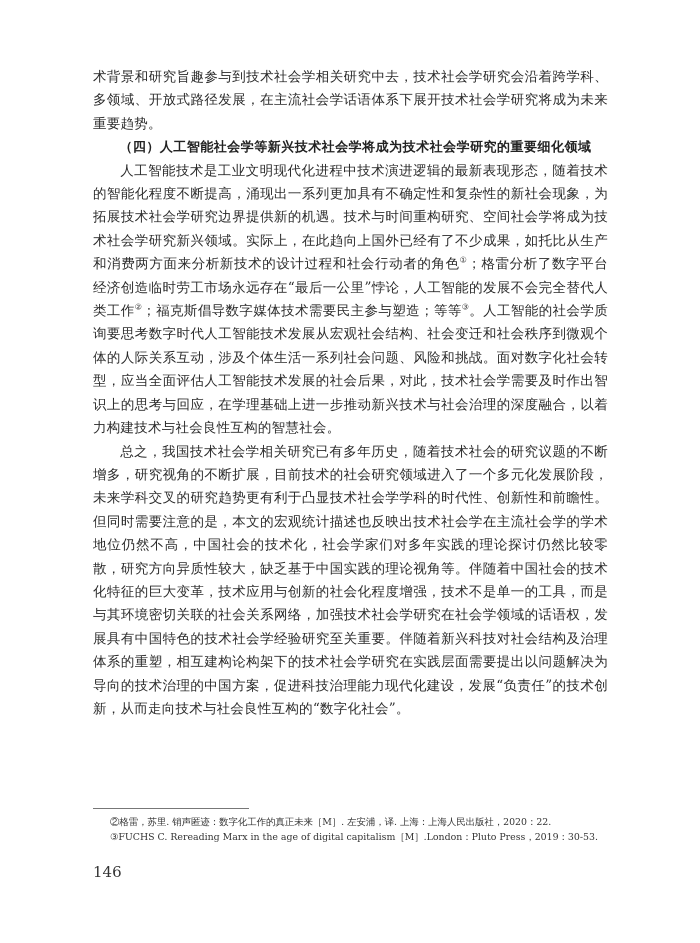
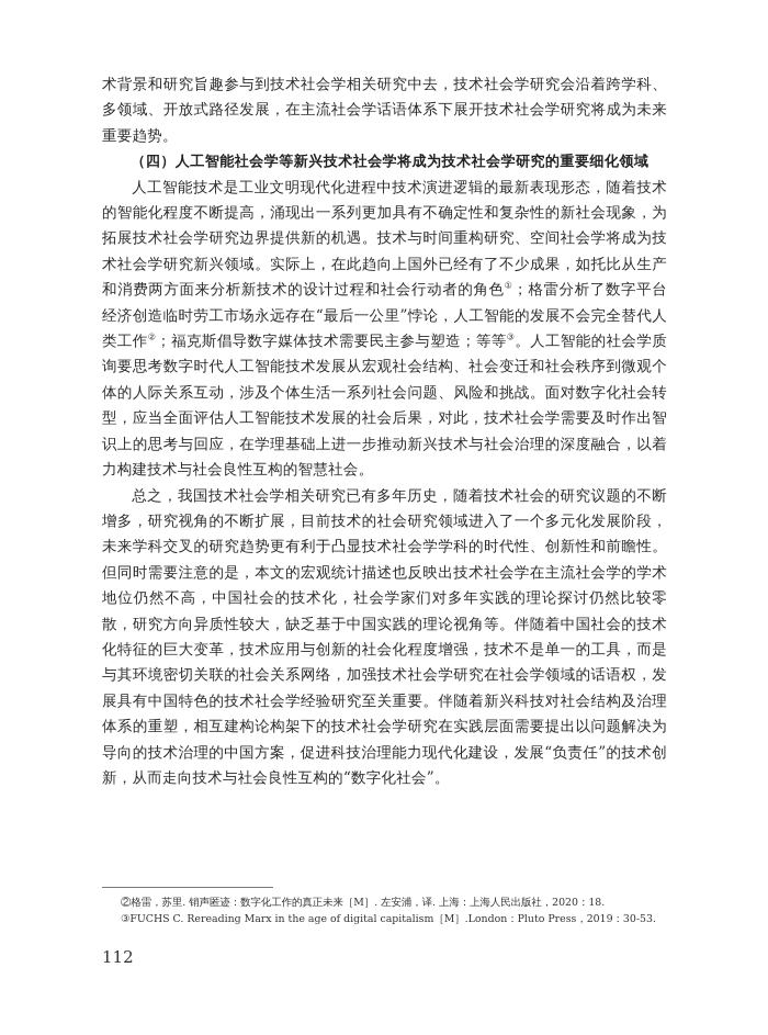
  术背景和研究旨趣参与到技术社会学相关研究中去，技术社会学研究会沿着跨学科、多领域、开放式路径发展，在主流社会学话语体系下展开技术社会学研究将成为未来重要趋势。
  （四）人工智能社会学等新兴技术社会学将成为技术社会学研究的重要细化领域
  人工智能技术是工业文明现代化进程中技术演进逻辑的最新表现形态，随着技术的智能化程度不断提高，涌现出一系列更加具有不确定性和复杂性的新社会现象，为拓展技术社会学研究边界提供新的机遇。技术与时间重构研究、空间社会学将成为技术社会学研究新兴领域。实际上，在此趋向上国外已经有了不少成果，如托比从生产和消费两方面来分析新技术的设计过程和社会行动者的角色①；格雷分析了数字平台经济创造临时劳工市场永远存在“最后一公里”悖论，人工智能的发展不会完全替代人类工作②；福克斯倡导数字媒体技术需要民主参与塑造；等等③。人工智能的社会学质询要思考数字时代人工智能技术发展从宏观社会结构、社会变迁和社会秩序到微观个体的人际关系互动，涉及个体生活一系列社会问题、风险和挑战。面对数字化社会转型，应当全面评估人工智能技术发展的社会后果，对此，技术社会学需要及时作出智识上的思考与回应，在学理基础上进一步推动新兴技术与社会治理的深度融合，以着力构建技术与社会良性互构的智慧社会。
  总之，我国技术社会学相关研究已有多年历史，随着技术社会的研究议题的不断增多，研究视角的不断扩展，目前技术的社会研究领域进入了一个多元化发展阶段，未来学科交叉的研究趋势更有利于凸显技术社会学学科的时代性、创新性和前瞻性。但同时需要注意的是，本文的宏观统计描述也反映出技术社会学在主流社会学的学术地位仍然不高，中国社会的技术化，社会学家们对多年实践的理论探讨仍然比较零散，研究方向异质性较大，缺乏基于中国实践的理论视角等。伴随着中国社会的技术化特征的巨大变革，技术应用与创新的社会化程度增强，技术不是单一的工具，而是与其环境密切关联的社会关系网络，加强技术社会学研究在社会学领域的话语权，发展具有中国特色的技术社会学经验研究至关重要。伴随着新兴科技对社会结构及治理体系的重塑，相互建构论构架下的技术社会学研究在实践层面需要提出以问题解决为导向的技术治理的中国方案，促进科技治理能力现代化建设，发展“负责任”的技术创新，从而走向技术与社会良性互构的“数字化社会”。
- ②格雷，苏里. 销声匿迹：数字化工作的真正未来［M］. 左安浦，译. 上海：上海人民出版社，2020：22.
+ ②格雷，苏里. 销声匿迹：数字化工作的真正未来［M］. 左安浦，译. 上海：上海人民出版社，2020：18.
  ③FUCHS C. Rereading Marx in the age of digital capitalism［M］.London：Pluto Press，2019：30-53.
- 146
+ 112
